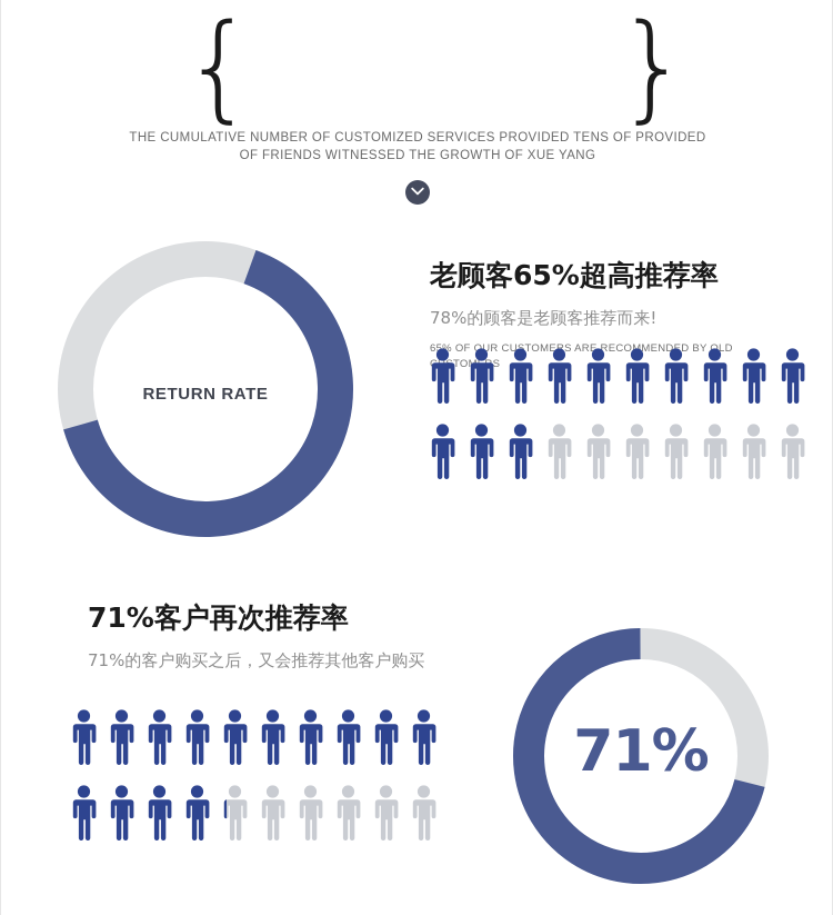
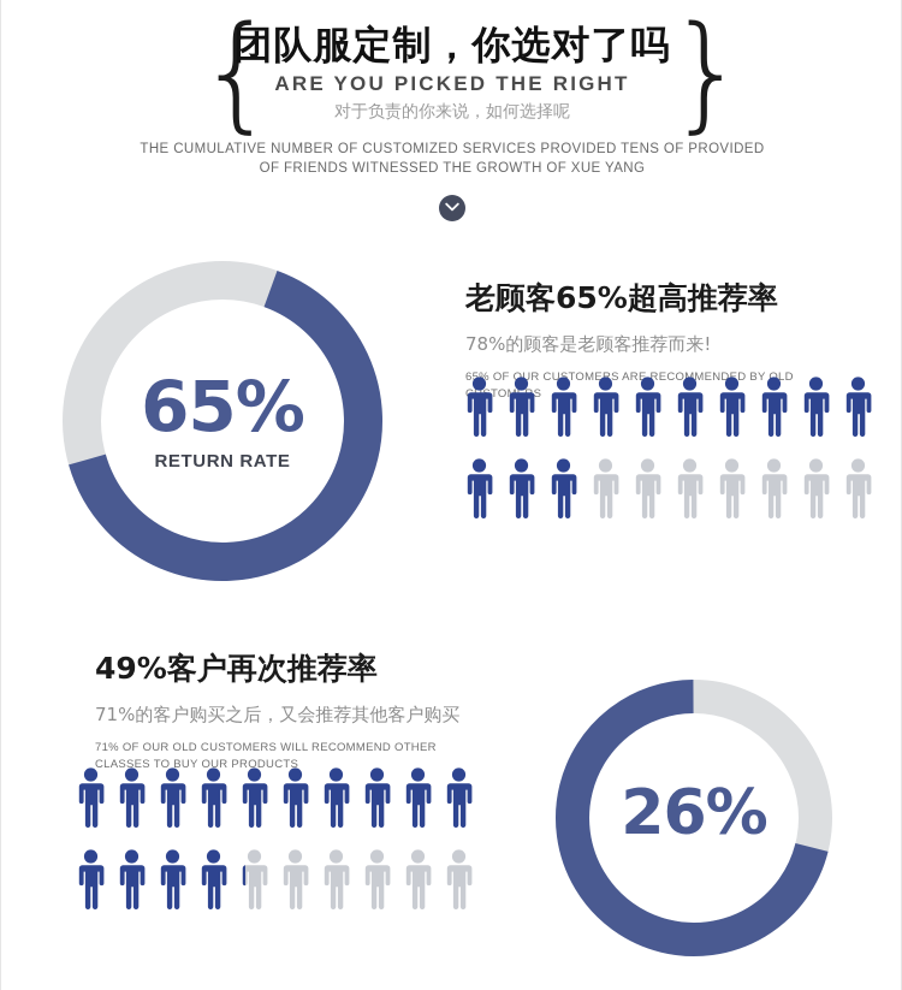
  {
  }
+ 团队服定制，你选对了吗
+ ARE YOU PICKED THE RIGHT
+ 对于负责的你来说，如何选择呢
  THE CUMULATIVE NUMBER OF CUSTOMIZED SERVICES PROVIDED TENS OF PROVIDED
  OF FRIENDS WITNESSED THE GROWTH OF XUE YANG
+ 65%
  RETURN RATE
  老顾客65%超高推荐率
  78%的顾客是老顾客推荐而来!
  65% OF OUR CUTOMES ARE RECOMENDED BYLD TOS
- 71%客户再次推荐率
+ 49%客户再次推荐率
  71%的客户购买之后，又会推荐其他客户购买
+ 71% OF OUR OLD CUSTOMERS WILL RECOMMEND OTHER CLASSES TO BUY OUR PRODUCTS
- 71%
+ 26%
